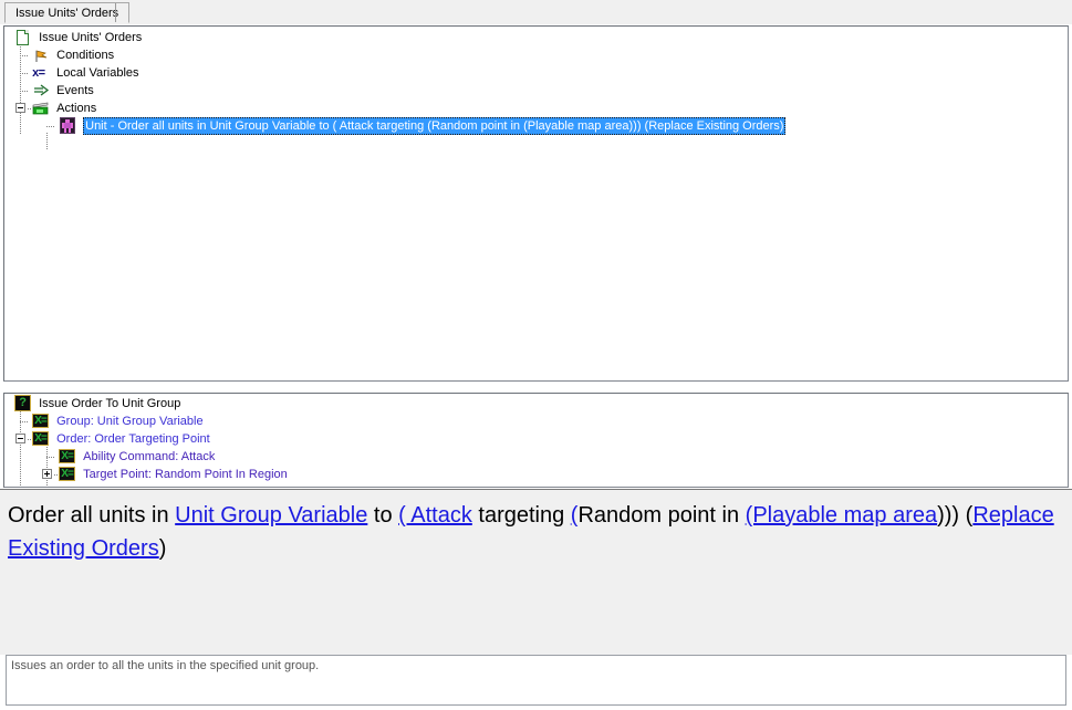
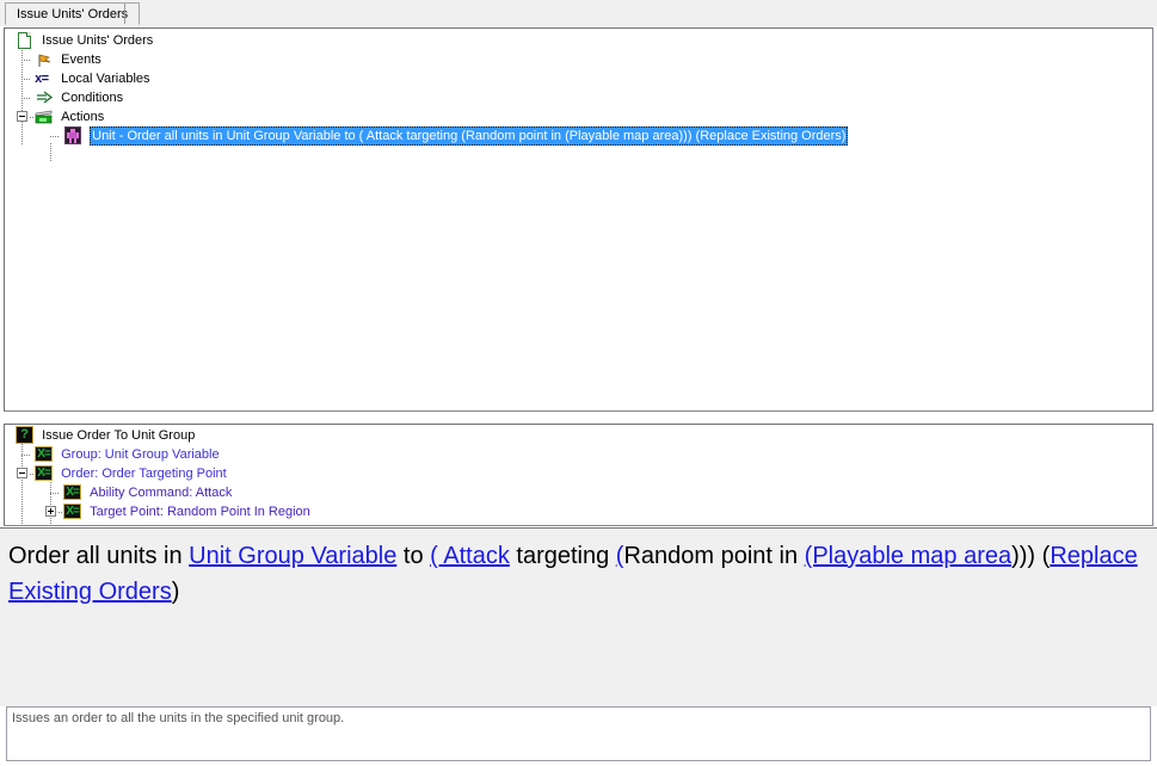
  Issue Units' Order
  Issue Units' Orders
- Conditions
+ Events
  x=
  Local Variables
- Events
+ Conditions
  Actions
  Unit - Order all units in Unit Group Variable to ( Attack targeting (Random point in (Playable map area))) (Replace Existing Orders)
  ?
  Issue Order To Unit Group
  X=
  Group: Unit Group Variable
  X=
  Order: Order Targeting Point
  X=
  Ability Command: Attack
  X=
  Target Point: Random Point In Region
  Order all units in Unit Group Variable to ( Attack targeting (Random point in (Playable map area))) (Replace Existing Orders)
  Issues an order to all the units in the specified unit group.
